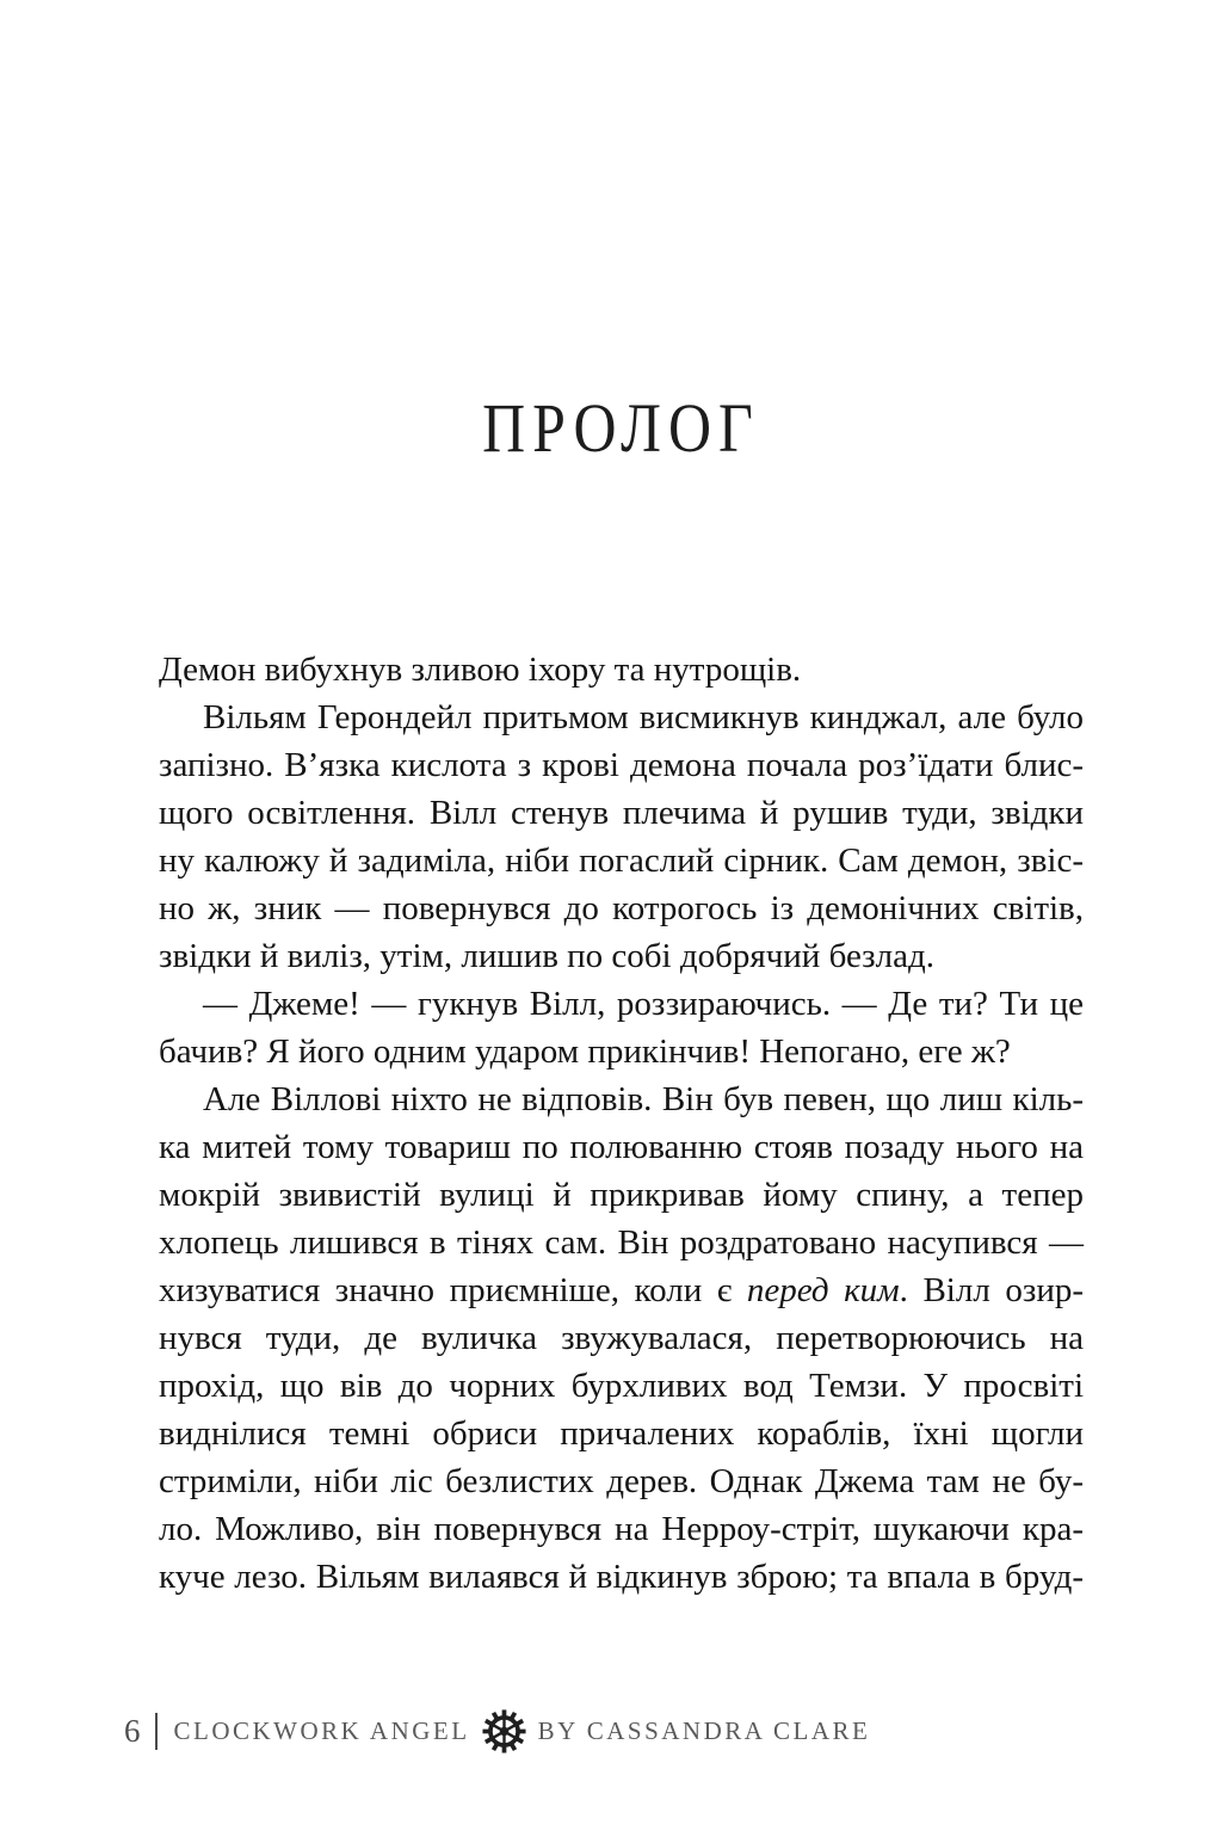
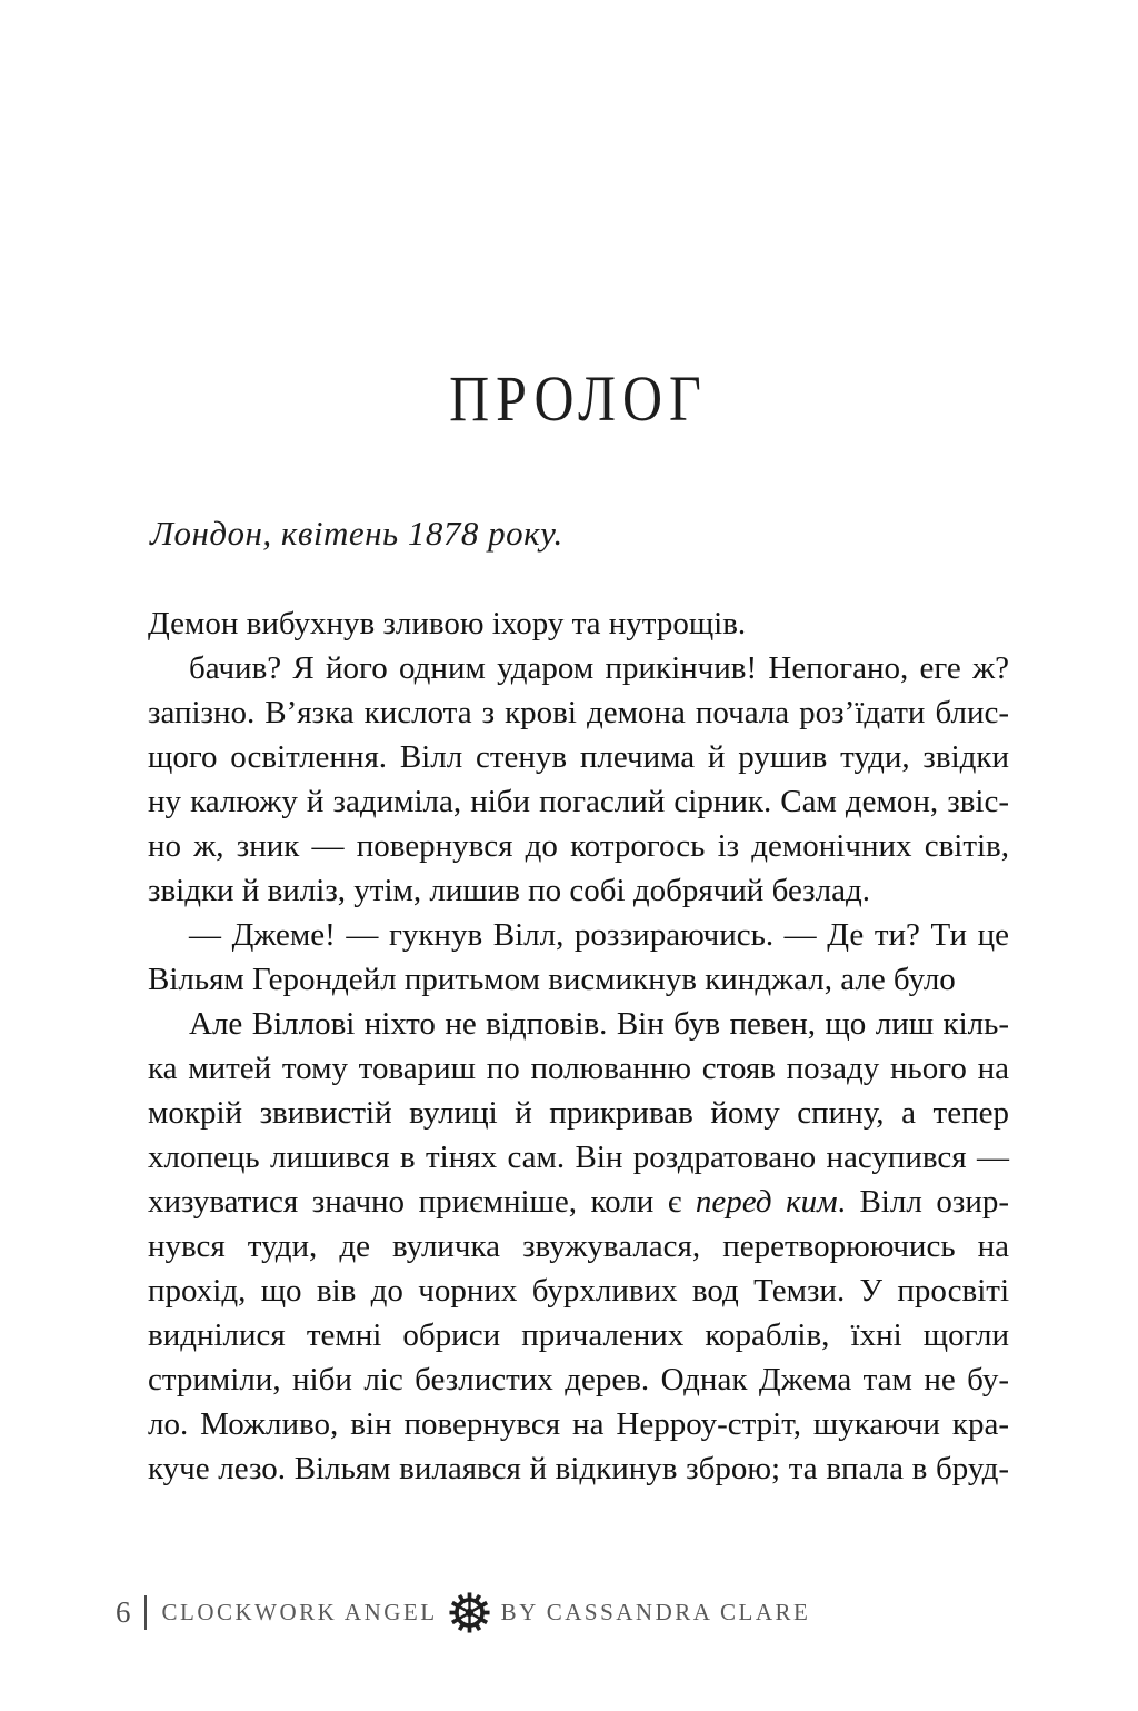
  ПРОЛОГ
+ Лондон, квітень 1878 року.
  Демон вибухнув зливою іхору та нутрощів.
- Вільям Герондейл притьмом висмикнув кинджал, але було
+ бачив? Я його одним ударом прикінчив! Непогано, еге ж?
  запізно. В’язка кислота з крові демона почала роз’їдати блис-
  щого освітлення. Вілл стенув плечима й рушив туди, звідки
  ну калюжу й задиміла, ніби погаслий сірник. Сам демон, звіс-
  но ж, зник — повернувся до котрогось із демонічних світів,
  звідки й виліз, утім, лишив по собі добрячий безлад.
  — Джеме! — гукнув Вілл, роззираючись. — Де ти? Ти це
- бачив? Я його одним ударом прикінчив! Непогано, еге ж?
+ Вільям Герондейл притьмом висмикнув кинджал, але було
  Але Віллові ніхто не відповів. Він був певен, що лиш кіль-
  ка митей тому товариш по полюванню стояв позаду нього на
  мокрій звивистій вулиці й прикривав йому спину, а тепер
  хлопець лишився в тінях сам. Він роздратовано насупився —
  хизуватися значно приємніше, коли є перед ким. Вілл озир-
  нувся туди, де вуличка звужувалася, перетворюючись на
  прохід, що вів до чорних бурхливих вод Темзи. У просвіті
  виднілися темні обриси причалених кораблів, їхні щогли
  стриміли, ніби ліс безлистих дерев. Однак Джема там не бу-
  ло. Можливо, він повернувся на Нерроу-стріт, шукаючи кра-
  куче лезо. Вільям вилаявся й відкинув зброю; та впала в бруд-
  6
  CLOCKWORK ANGEL
  BY CASSANDRA CLARE
